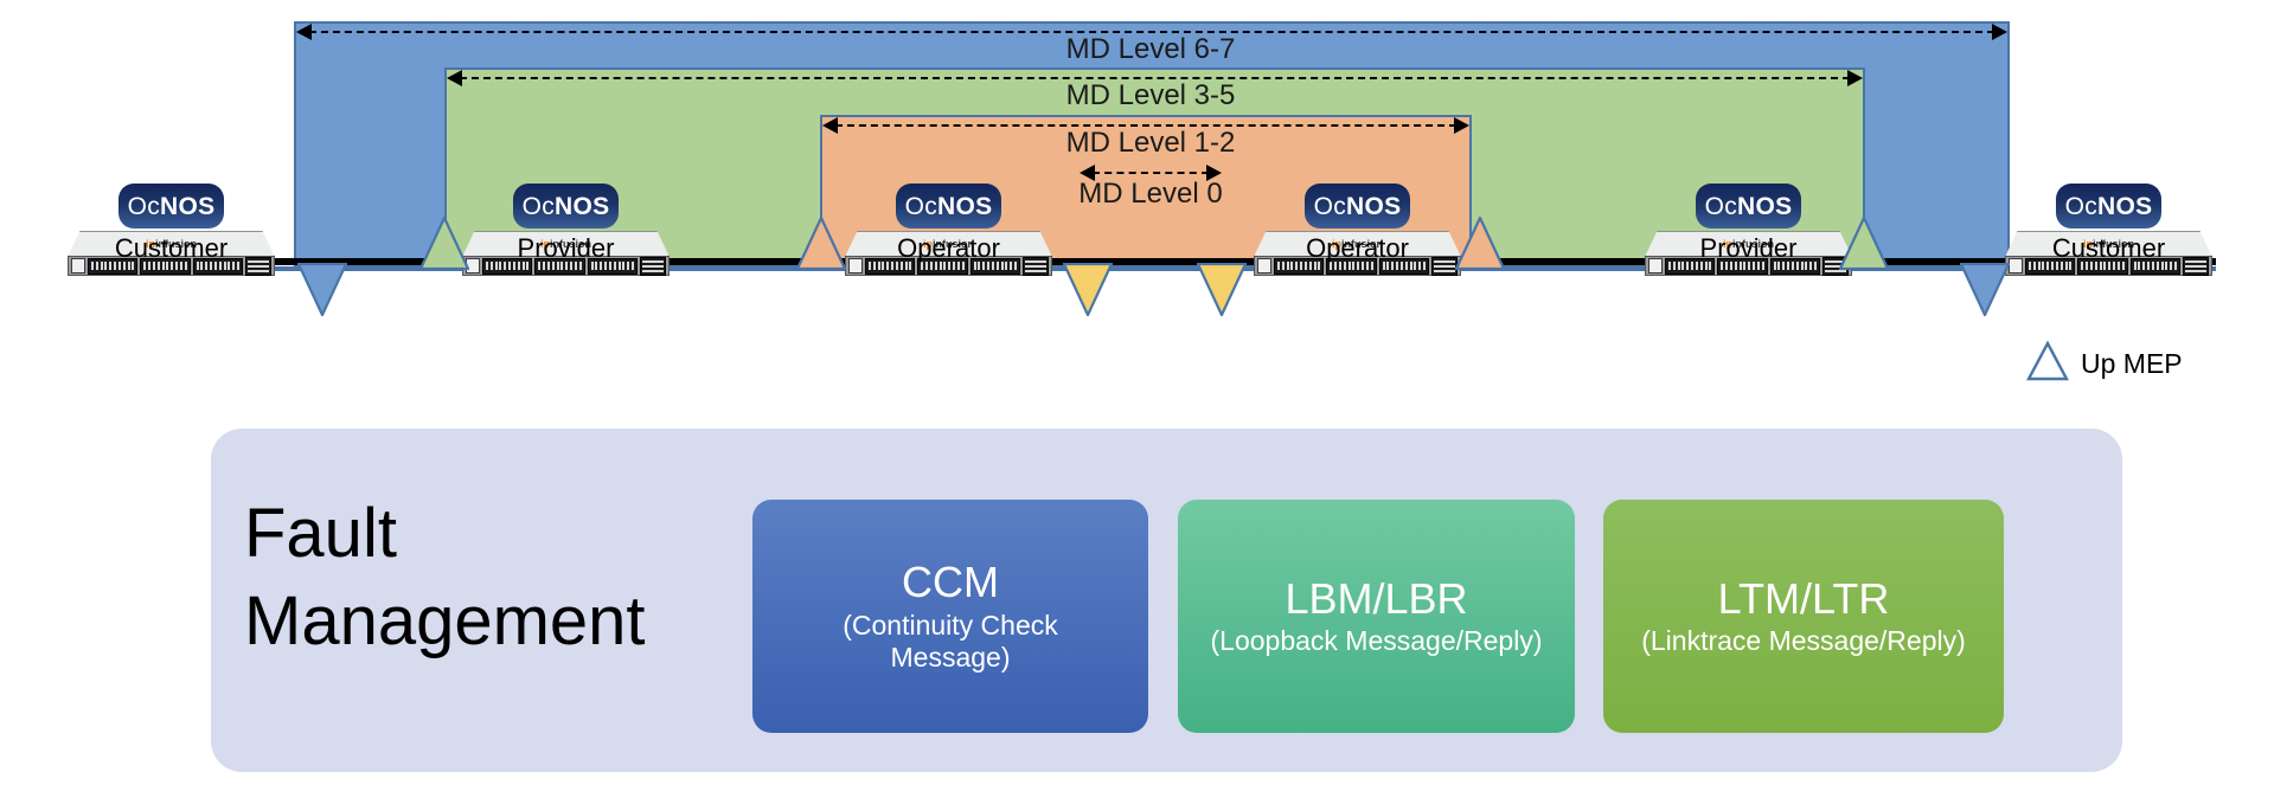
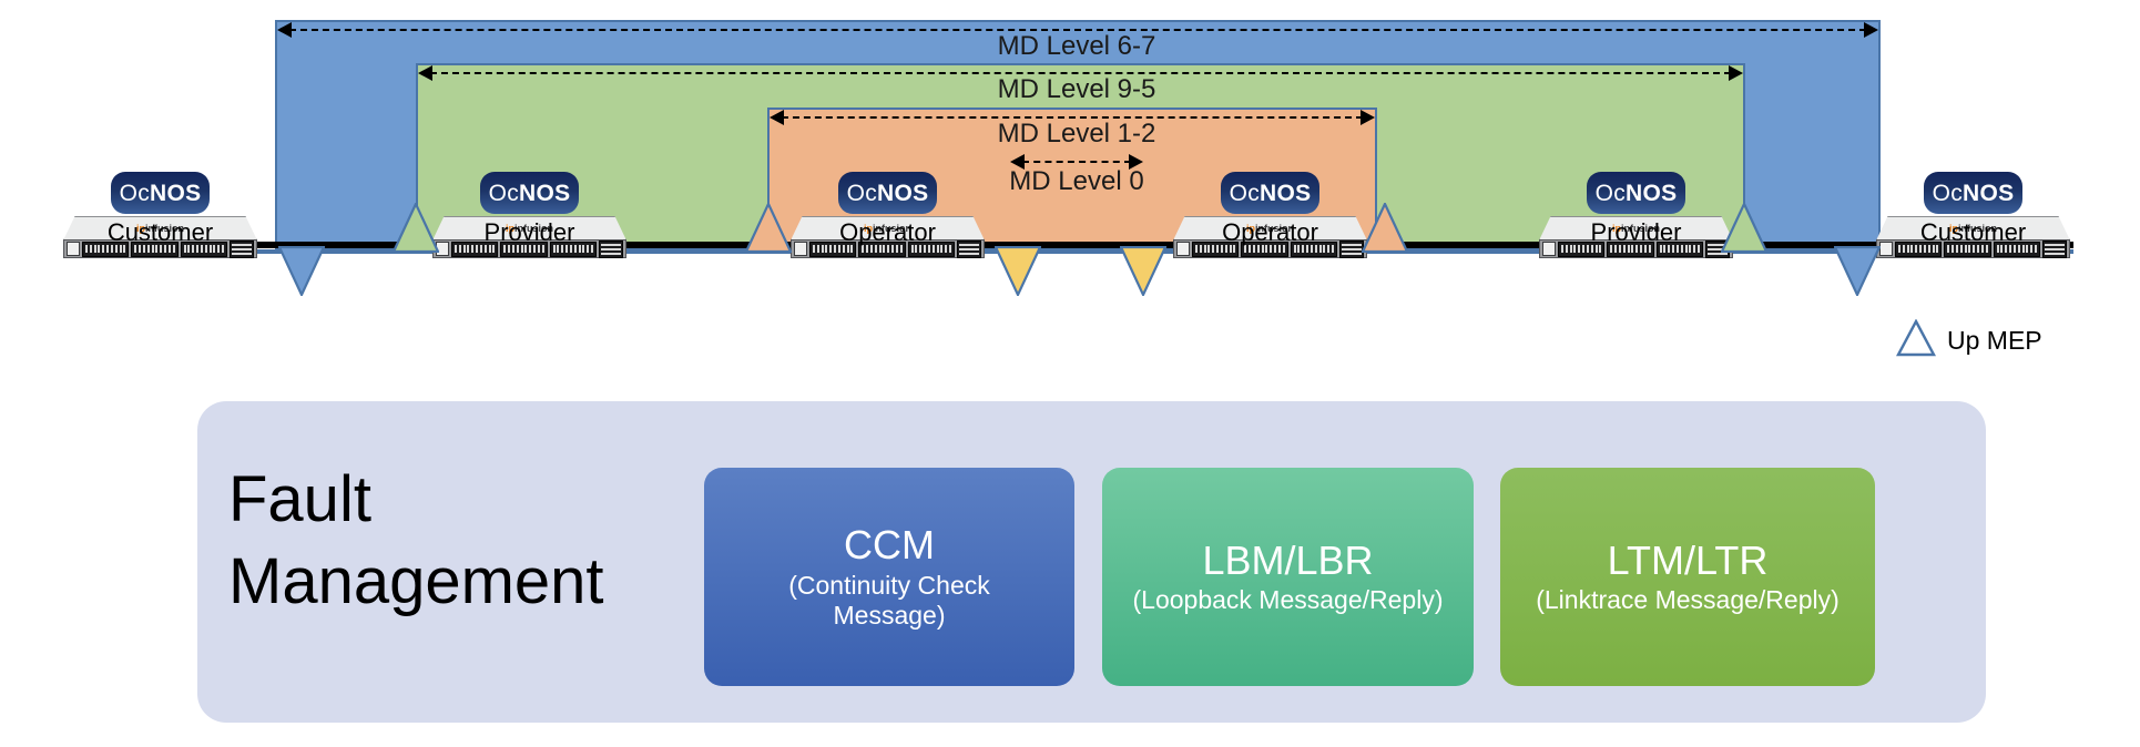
  MD Level 6-7
- MD Level 3-5
+ MD Level 9-5
  MD Level 1-2
  MD Level 0
  Oc
  NOS
  ipinfusion
  Customer
  Oc
  NOS
  ipinfusion
  Provider
  Oc
  NOS
  ipinfusion
  Operator
  Oc
  NOS
  ipinfusion
  Operator
  Oc
  NOS
  ipinfusion
  Provider
  Oc
  NOS
  ipinfusion
  Customer
  Up MEP
  Fault
  Management
  CCM
  (Continuity Check
  Message)
  LBM/LBR
  (Loopback Message/Reply)
  LTM/LTR
  (Linktrace Message/Reply)
